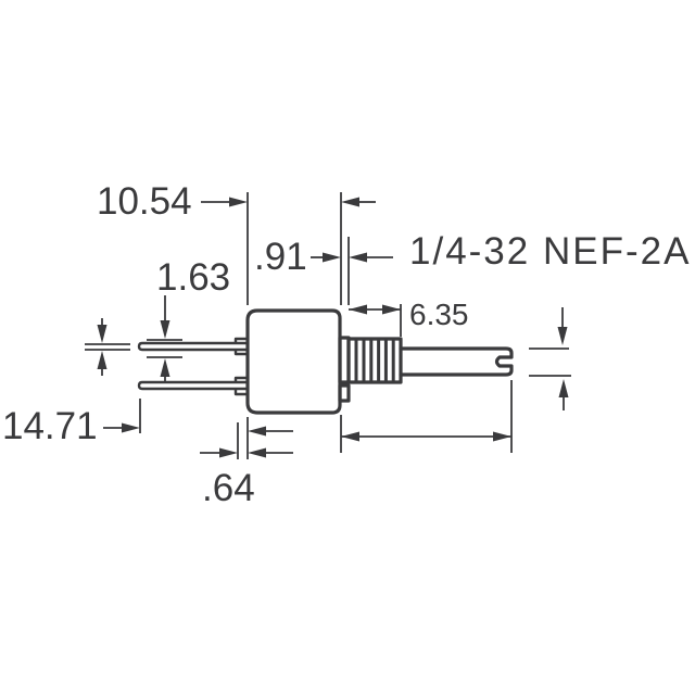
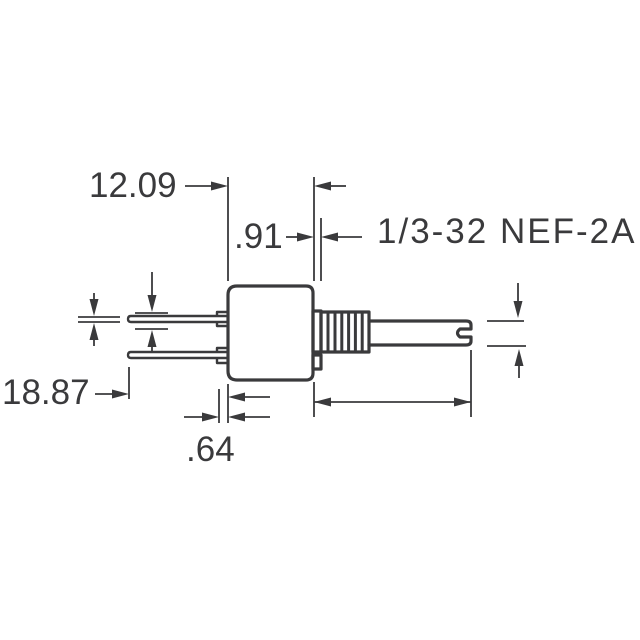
- 10.54
+ 12.09
  .91
- 1/4-32 NEF-2A
+ 1/3-32 NEF-2A
- 6.35
- 1.63
- 14.71
+ 18.87
  .64
